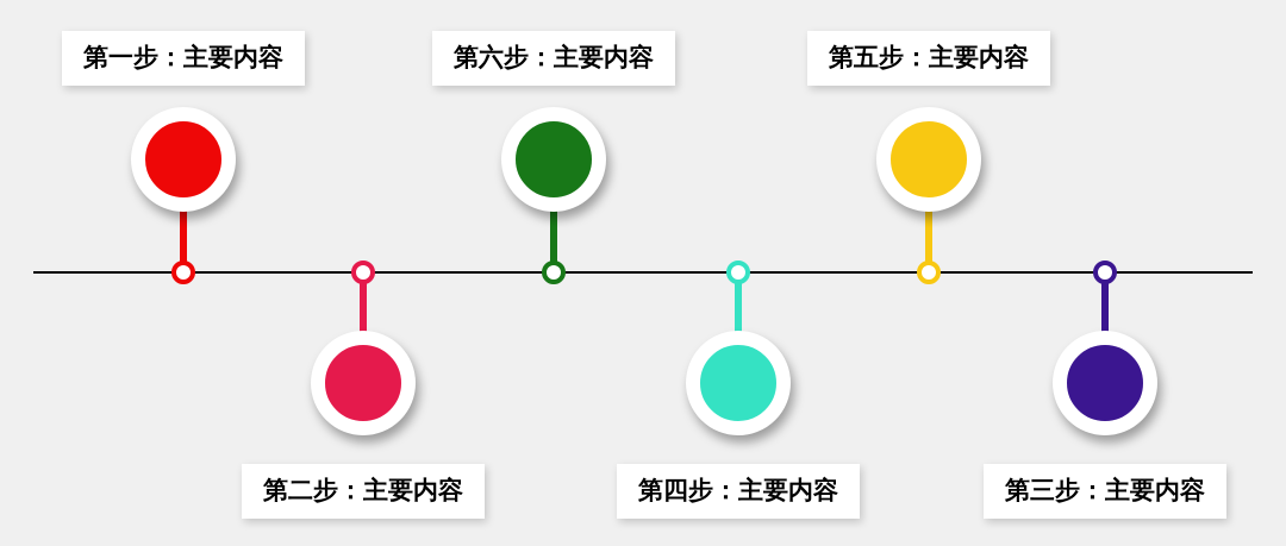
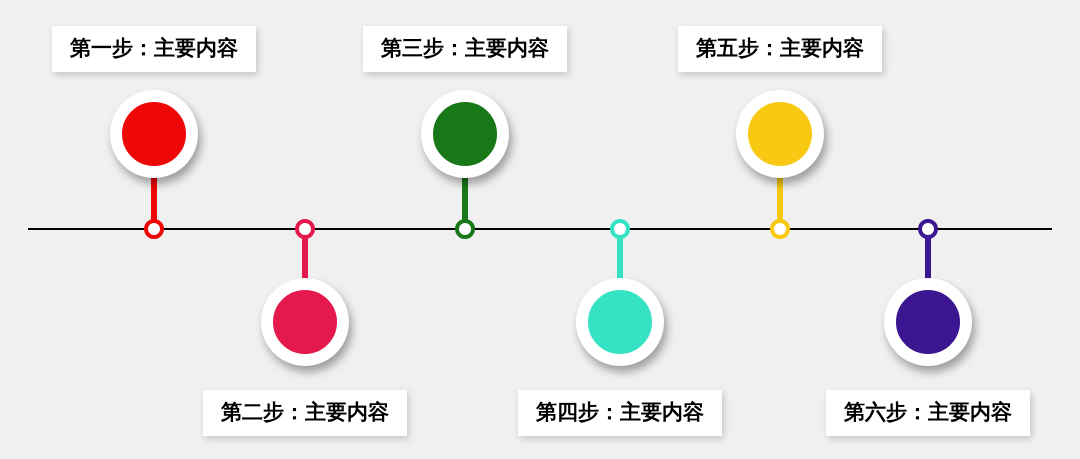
  第一步：主要内容
  第二步：主要内容
- 第六步：主要内容
+ 第三步：主要内容
  第四步：主要内容
  第五步：主要内容
- 第三步：主要内容
+ 第六步：主要内容
